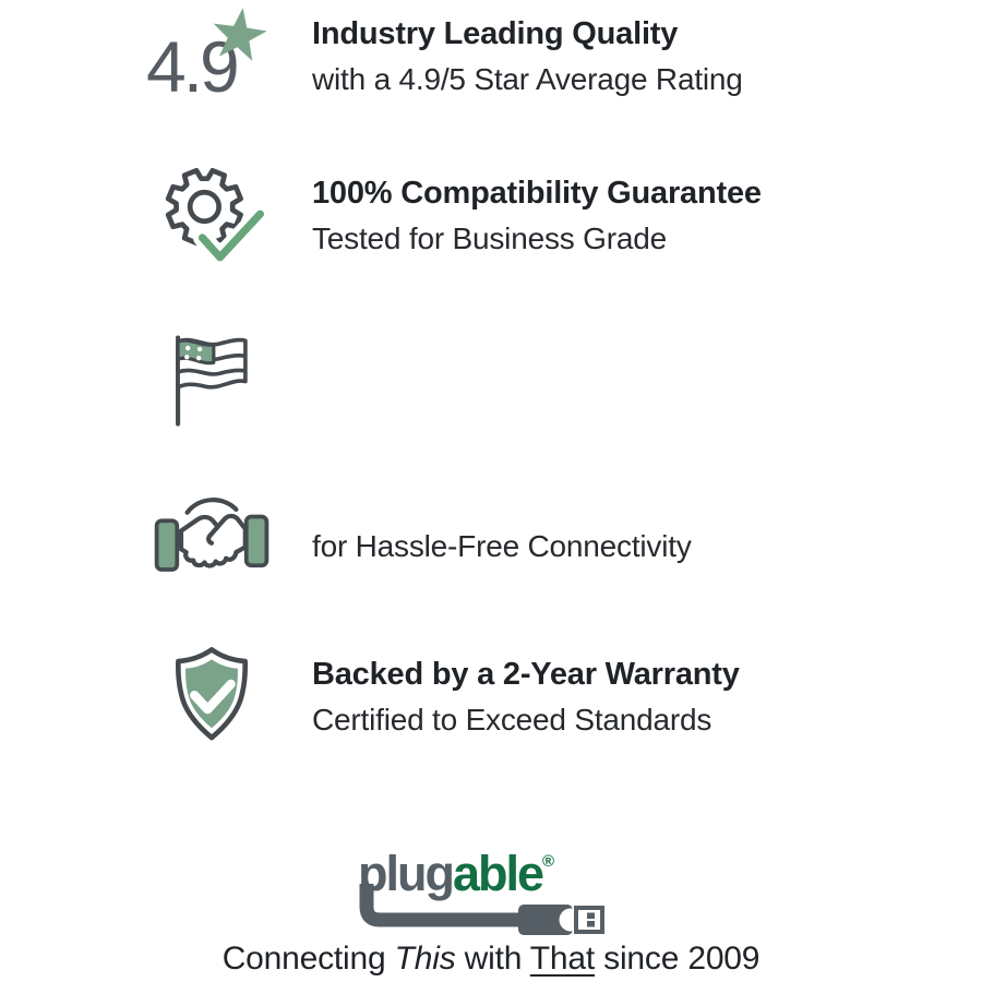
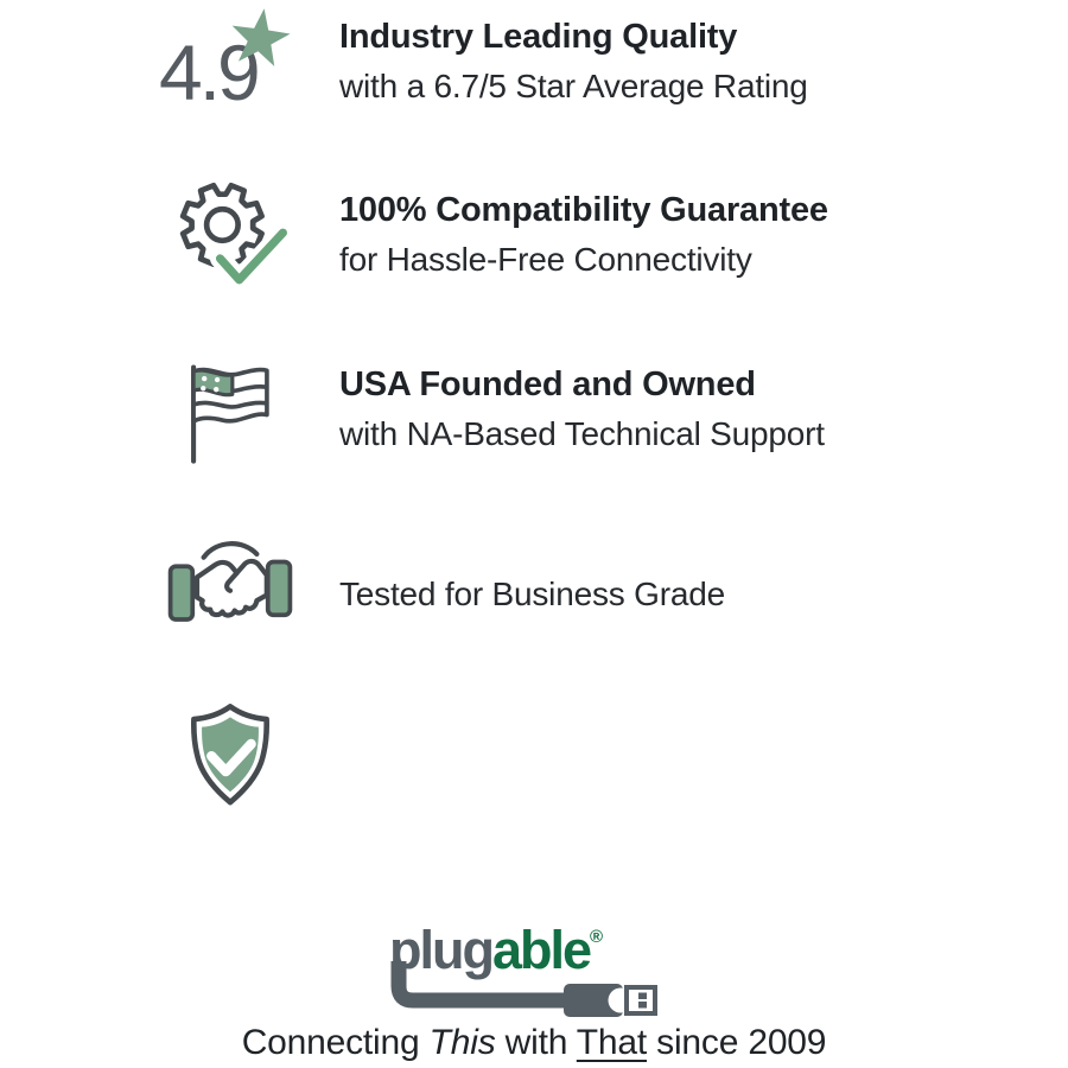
  4.9
  Industry Leading Quality
- with a 4.9/5 Star Average Rating
+ with a 6.7/5 Star Average Rating
  100% Compatibility Guarantee
- Tested for Business Grade
+ for Hassle-Free Connectivity
+ USA Founded and Owned
+ with NA-Based Technical Support
- for Hassle-Free Connectivity
+ Tested for Business Grade
- Backed by a 2-Year Warranty
- Certified to Exceed Standards
  plugable®
  Connecting This with That since 2009
